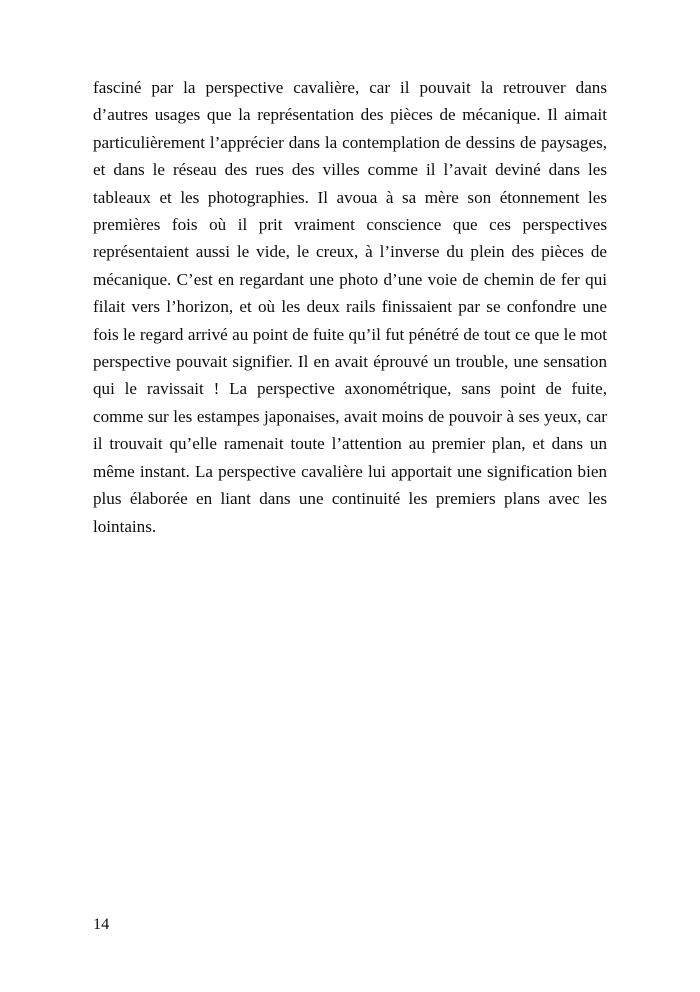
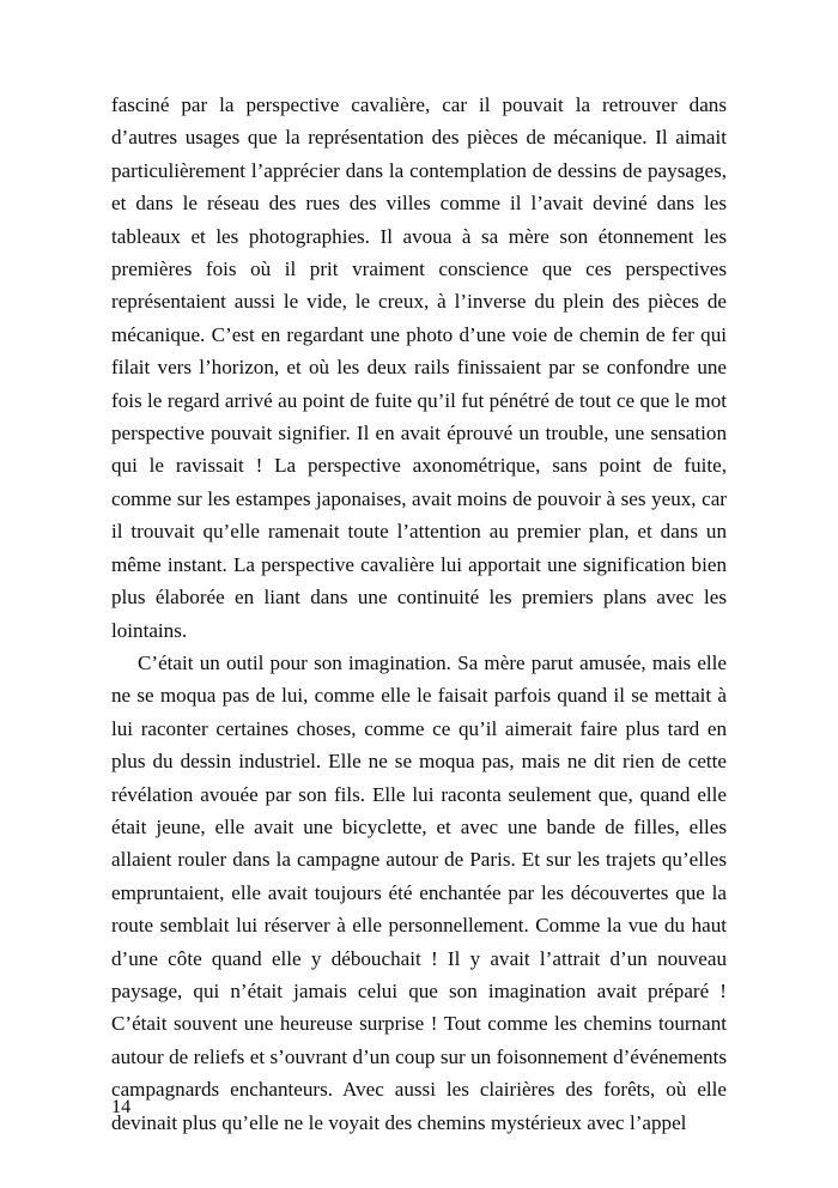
  fasciné par la perspective cavalière, car il pouvait la retrouver dans d’autres usages que la représentation des pièces de mécanique. Il aimait particulièrement l’apprécier dans la contemplation de dessins de paysages, et dans le réseau des rues des villes comme il l’avait deviné dans les tableaux et les photographies. Il avoua à sa mère son étonnement les premières fois où il prit vraiment conscience que ces perspectives représentaient aussi le vide, le creux, à l’inverse du plein des pièces de mécanique. C’est en regardant une photo d’une voie de chemin de fer qui filait vers l’horizon, et où les deux rails finissaient par se confondre une fois le regard arrivé au point de fuite qu’il fut pénétré de tout ce que le mot perspective pouvait signifier. Il en avait éprouvé un trouble, une sensation qui le ravissait ! La perspective axonométrique, sans point de fuite, comme sur les estampes japonaises, avait moins de pouvoir à ses yeux, car il trouvait qu’elle ramenait toute l’attention au premier plan, et dans un même instant. La perspective cavalière lui apportait une signification bien plus élaborée en liant dans une continuité les premiers plans avec les lointains.
+ C’était un outil pour son imagination. Sa mère parut amusée, mais elle ne se moqua pas de lui, comme elle le faisait parfois quand il se mettait à lui raconter certaines choses, comme ce qu’il aimerait faire plus tard en plus du dessin industriel. Elle ne se moqua pas, mais ne dit rien de cette révélation avouée par son fils. Elle lui raconta seulement que, quand elle était jeune, elle avait une bicyclette, et avec une bande de filles, elles allaient rouler dans la campagne autour de Paris. Et sur les trajets qu’elles empruntaient, elle avait toujours été enchantée par les découvertes que la route semblait lui réserver à elle personnellement. Comme la vue du haut d’une côte quand elle y débouchait ! Il y avait l’attrait d’un nouveau paysage, qui n’était jamais celui que son imagination avait préparé ! C’était souvent une heureuse surprise ! Tout comme les chemins tournant autour de reliefs et s’ouvrant d’un coup sur un foisonnement d’événements campagnards enchanteurs. Avec aussi les clairières des forêts, où elle devinait plus qu’elle ne le voyait des chemins mystérieux avec l’appel
  14
